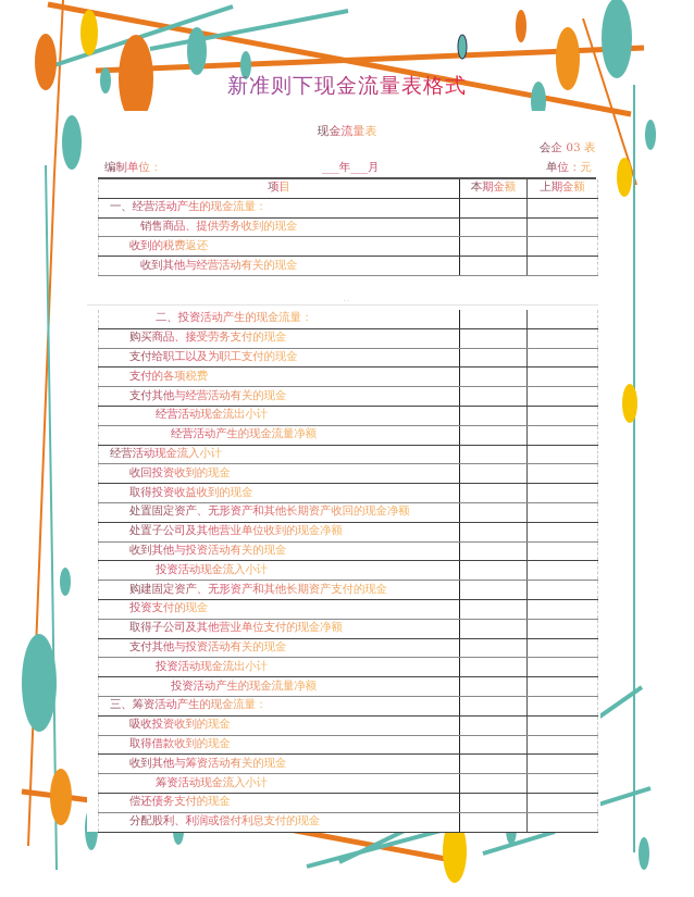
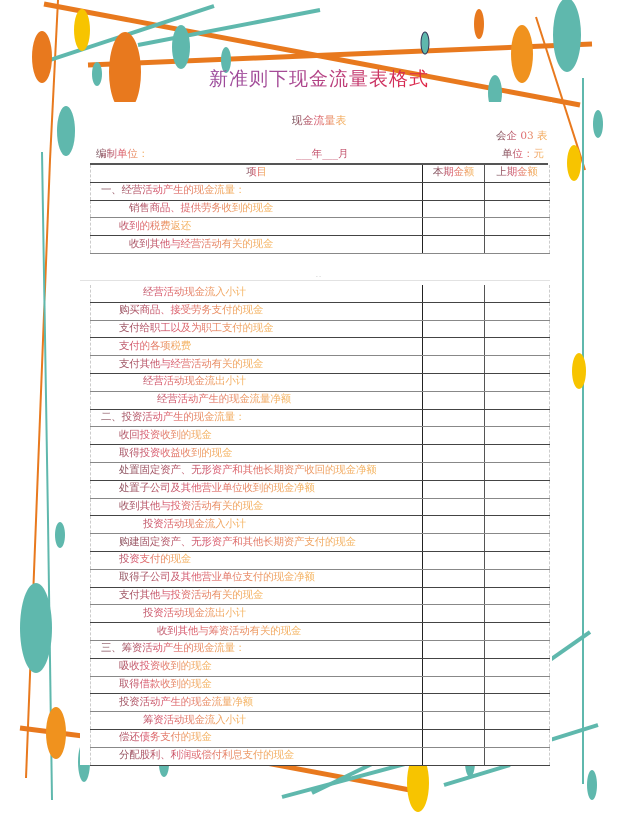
  新准则下现金流量表格式
  现金流量表
  会企 03 表
  编制单位：
  ___年___月
  单位：元
  项目	本期金额	上期金额
  一、经营活动产生的现金流量：
  销售商品、提供劳务收到的现金
  收到的税费返还
  收到其他与经营活动有关的现金
- 二、投资活动产生的现金流量：
+ 经营活动现金流入小计
  购买商品、接受劳务支付的现金
  支付给职工以及为职工支付的现金
  支付的各项税费
  支付其他与经营活动有关的现金
  经营活动现金流出小计
  经营活动产生的现金流量净额
- 经营活动现金流入小计
+ 二、投资活动产生的现金流量：
  收回投资收到的现金
  取得投资收益收到的现金
  处置固定资产、无形资产和其他长期资产收回的现金净额
  处置子公司及其他营业单位收到的现金净额
  收到其他与投资活动有关的现金
  投资活动现金流入小计
  购建固定资产、无形资产和其他长期资产支付的现金
  投资支付的现金
  取得子公司及其他营业单位支付的现金净额
  支付其他与投资活动有关的现金
  投资活动现金流出小计
- 投资活动产生的现金流量净额
+ 收到其他与筹资活动有关的现金
  三、筹资活动产生的现金流量：
  吸收投资收到的现金
  取得借款收到的现金
- 收到其他与筹资活动有关的现金
+ 投资活动产生的现金流量净额
  筹资活动现金流入小计
  偿还债务支付的现金
  分配股利、利润或偿付利息支付的现金
